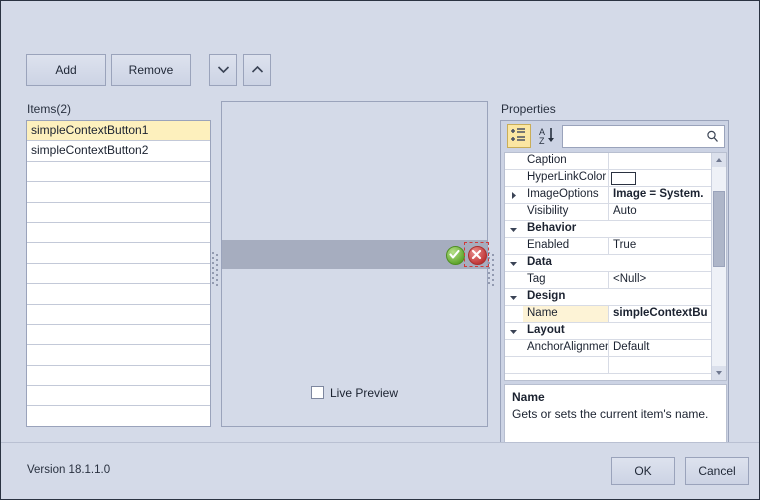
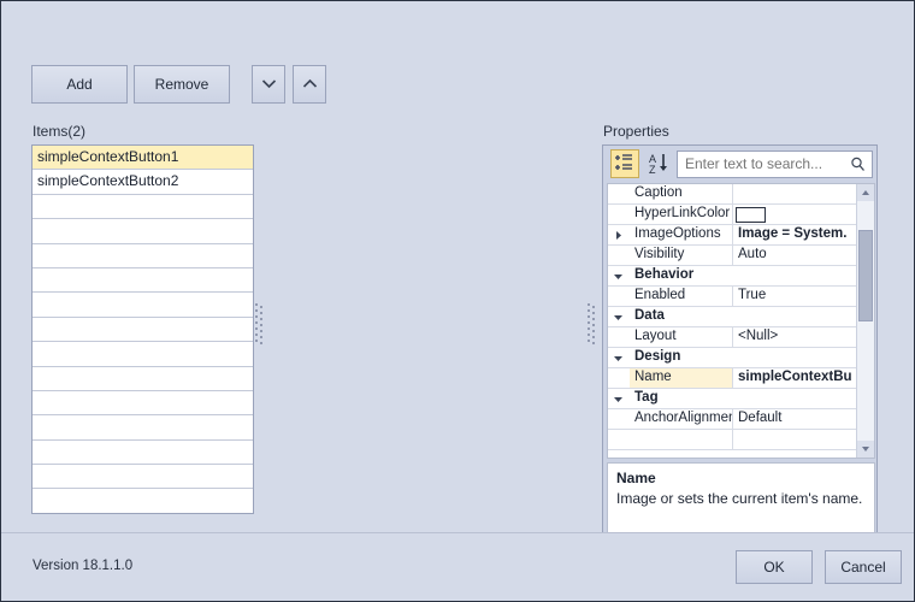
  Add
  Remove
  Items(2)
  simpleContextButton1
  simpleContextButton2
- Live Preview
  Properties
  A
  Z
+ Enter text to search...
  Caption
  HyperLinkColor
  ImageOptions
  Image = System.
  Visibility
  Auto
  Behavior
  Enabled
  True
  Data
- Tag
+ Layout
  <Null>
  Design
  Name
  simpleContextBu
- Layout
+ Tag
  AnchorAlignmen
  Default
  Name
- Gets or sets the current item's name.
+ Image or sets the current item's name.
  Version 18.1.1.0
  OK
  Cancel
